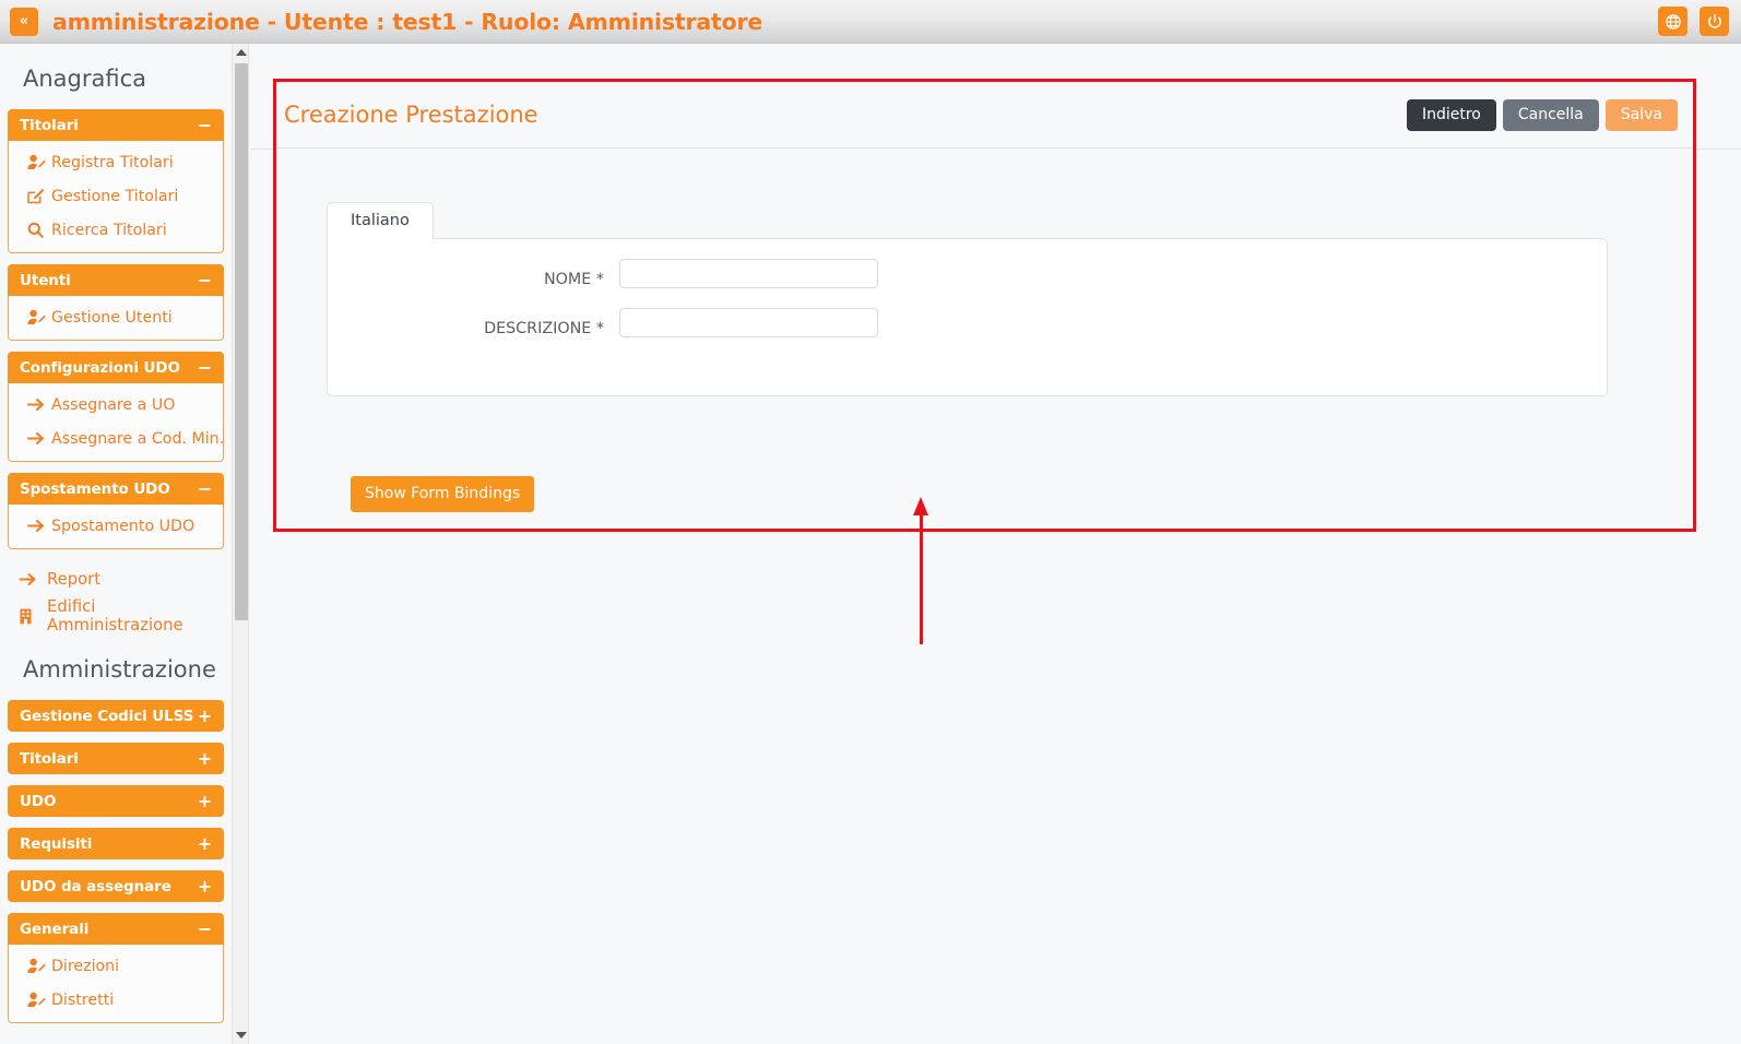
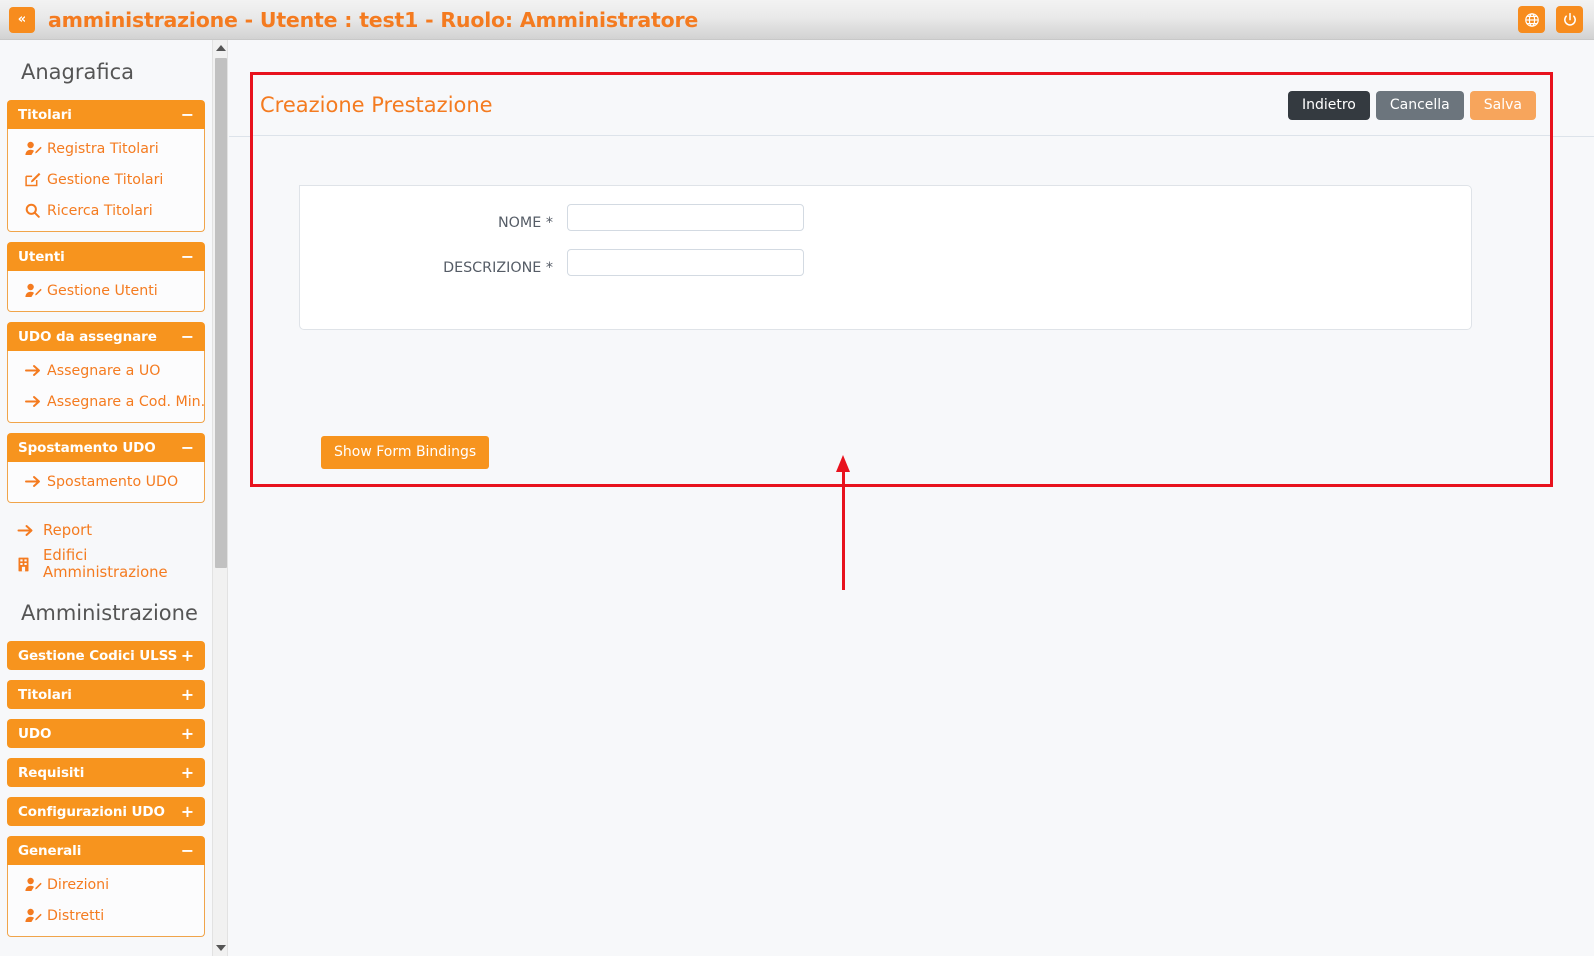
  «
  amministrazione - Utente : test1 - Ruolo: Amministratore
  Anagrafica
  Titolari
  −
  Registra Titolari
  Gestione Titolari
  Ricerca Titolari
  Utenti
  −
  Gestione Utenti
- Configurazioni UDO
+ UDO da assegnare
  −
  Assegnare a UO
  Assegnare a Cod. Min.
  Spostamento UDO
  −
  Spostamento UDO
  Report
  Edifici Amministrazione
  Amministrazione
  Gestione Codici ULSS
  +
  Titolari
  +
  UDO
  +
  Requisiti
  +
- UDO da assegnare
+ Configurazioni UDO
  +
  Generali
  −
  Direzioni
  Distretti
  Creazione Prestazione
  Indietro
  Cancella
  Salva
- Italiano
  NOME *
  DESCRIZIONE *
  Show Form Bindings
